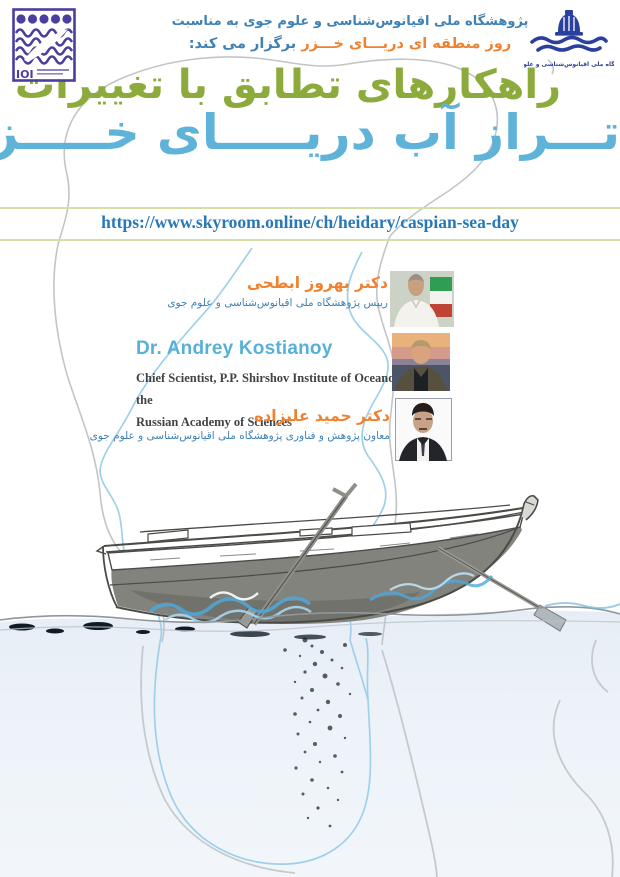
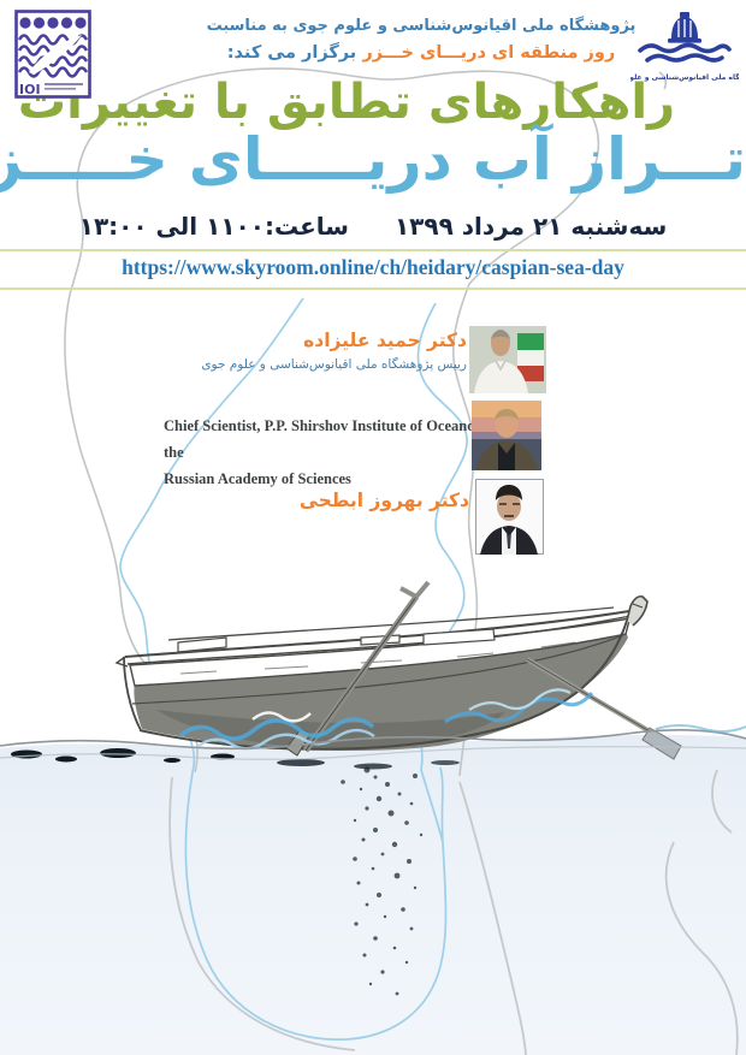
  IOI
  پژوهشگاه ملی اقیانوس‌شناسی و علوم جوی به مناسبت
  روز منطقه ای دریـــای خـــزر برگزار می کند:
  راهکارهای تطابق با تغییرات
  تـــراز آب دریـــــای خـــــز
+ سه‌شنبه ۲۱ مرداد ۱۳۹۹
+ ساعت:۱۱۰۰ الی ۱۳:۰۰
  https://www.skyroom.online/ch/heidary/caspian-sea-day
- دکتر بهروز ابطحی
+ دکتر حمید علیزاده
  رییس پژوهشگاه ملی اقیانوس‌شناسی و علوم جوی
- Dr. Andrey Kostianoy
  Chief Scientist, P.P. Shirshov Institute of Oceano the
  Russian Academy of Sciences
- دکتر حمید علیزاده
+ دکتر بهروز ابطحی
- معاون پژوهش و فناوری پژوهشگاه ملی اقیانوس‌شناسی و علوم جوی
